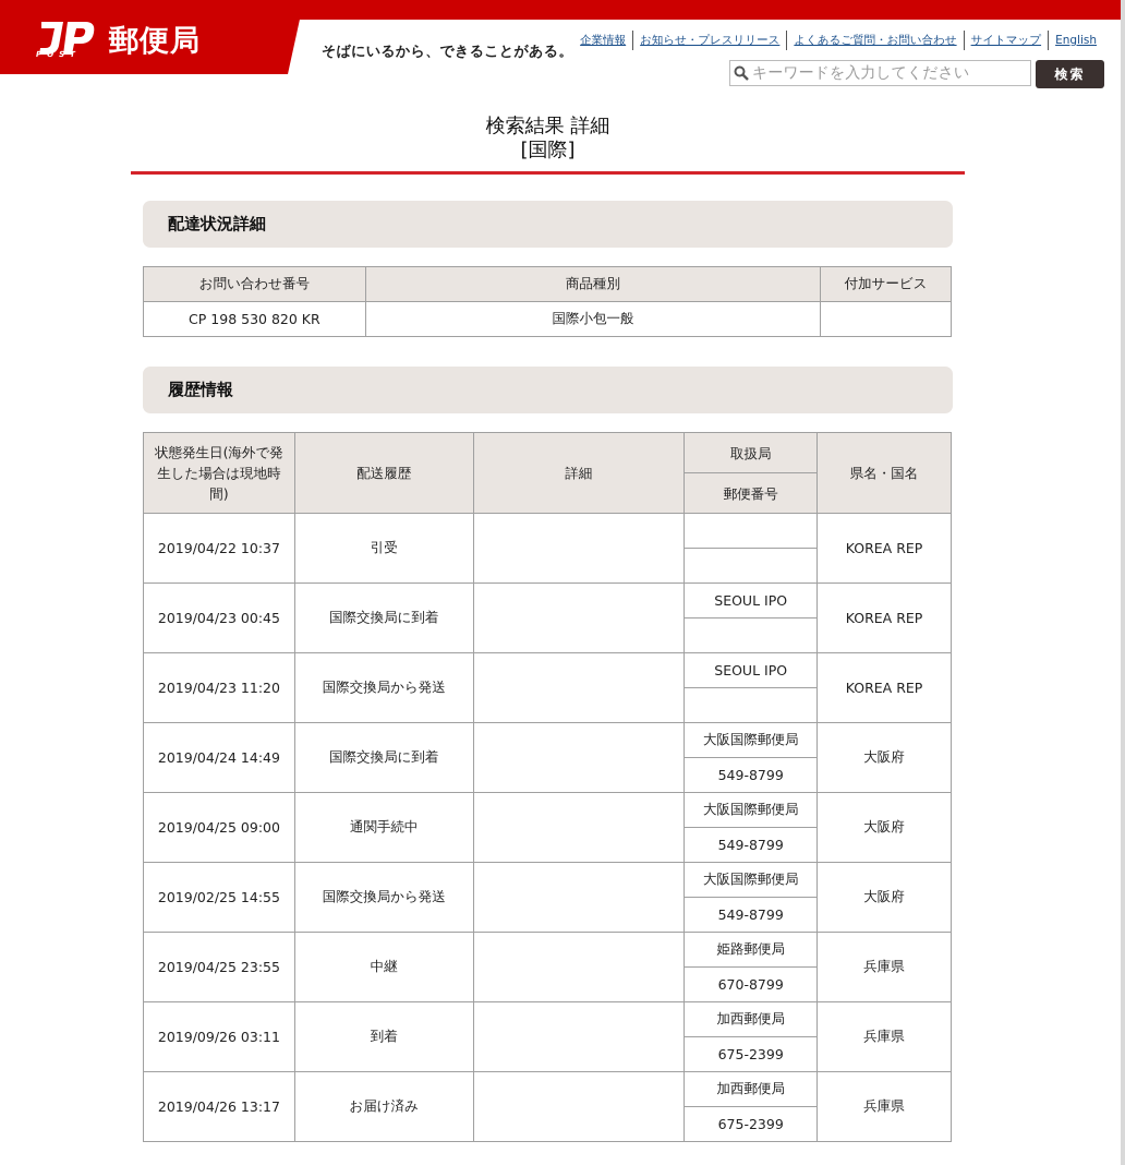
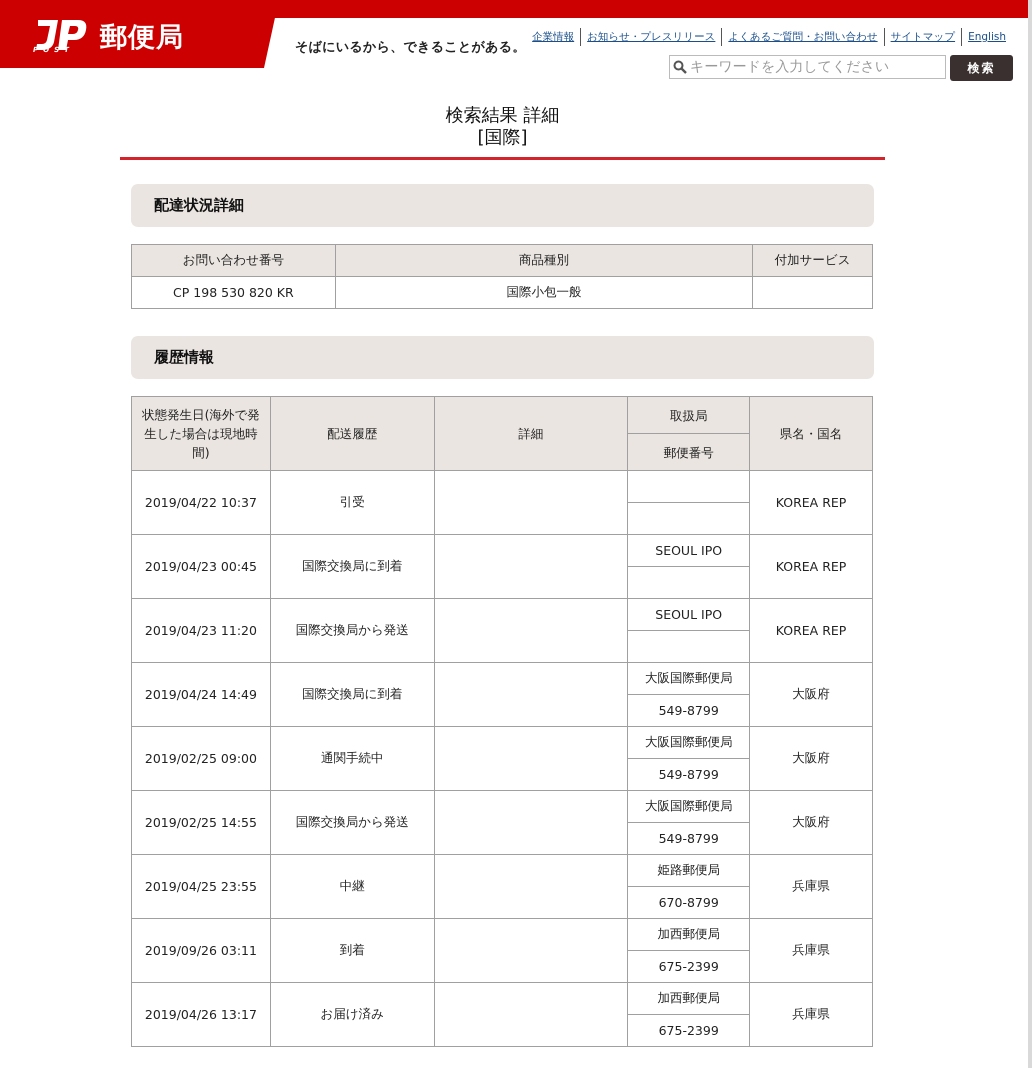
  POST
  郵便局
  そばにいるから、できることがある。
  企業情報
  お知らせ・プレスリリース
  よくあるご質問・お問い合わせ
  サイトマップ
  English
  キーワードを入力してください
  検索
  検索結果 詳細
  [国際]
  配達状況詳細
  お問い合わせ番号	商品種別	付加サービス
  CP 198 530 820 KR	国際小包一般
  履歴情報
  状態発生日(海外で発生した場合は現地時間)	配送履歴	詳細	取扱局	県名・国名
  郵便番号
  2019/04/22 10:37	引受			KOREA REP
  2019/04/23 00:45	国際交換局に到着		SEOUL IPO	KOREA REP
  2019/04/23 11:20	国際交換局から発送		SEOUL IPO	KOREA REP
  2019/04/24 14:49	国際交換局に到着		大阪国際郵便局	大阪府
  549-8799
- 2019/04/25 09:00	通関手続中		大阪国際郵便局	大阪府
+ 2019/02/25 09:00	通関手続中		大阪国際郵便局	大阪府
  549-8799
  2019/02/25 14:55	国際交換局から発送		大阪国際郵便局	大阪府
  549-8799
  2019/04/25 23:55	中継		姫路郵便局	兵庫県
  670-8799
  2019/09/26 03:11	到着		加西郵便局	兵庫県
  675-2399
  2019/04/26 13:17	お届け済み		加西郵便局	兵庫県
  675-2399
